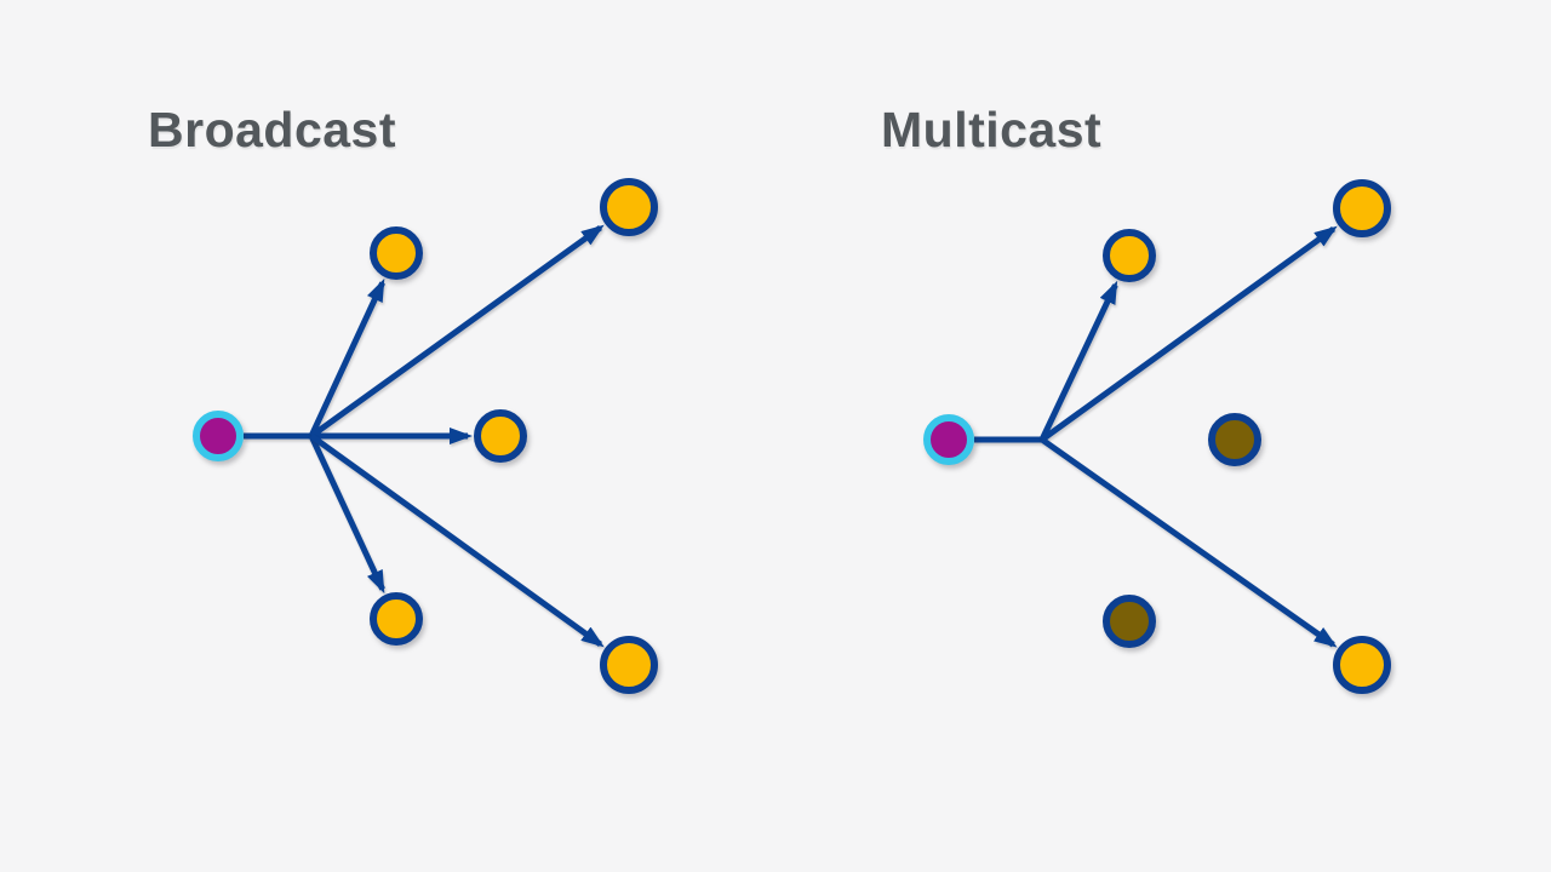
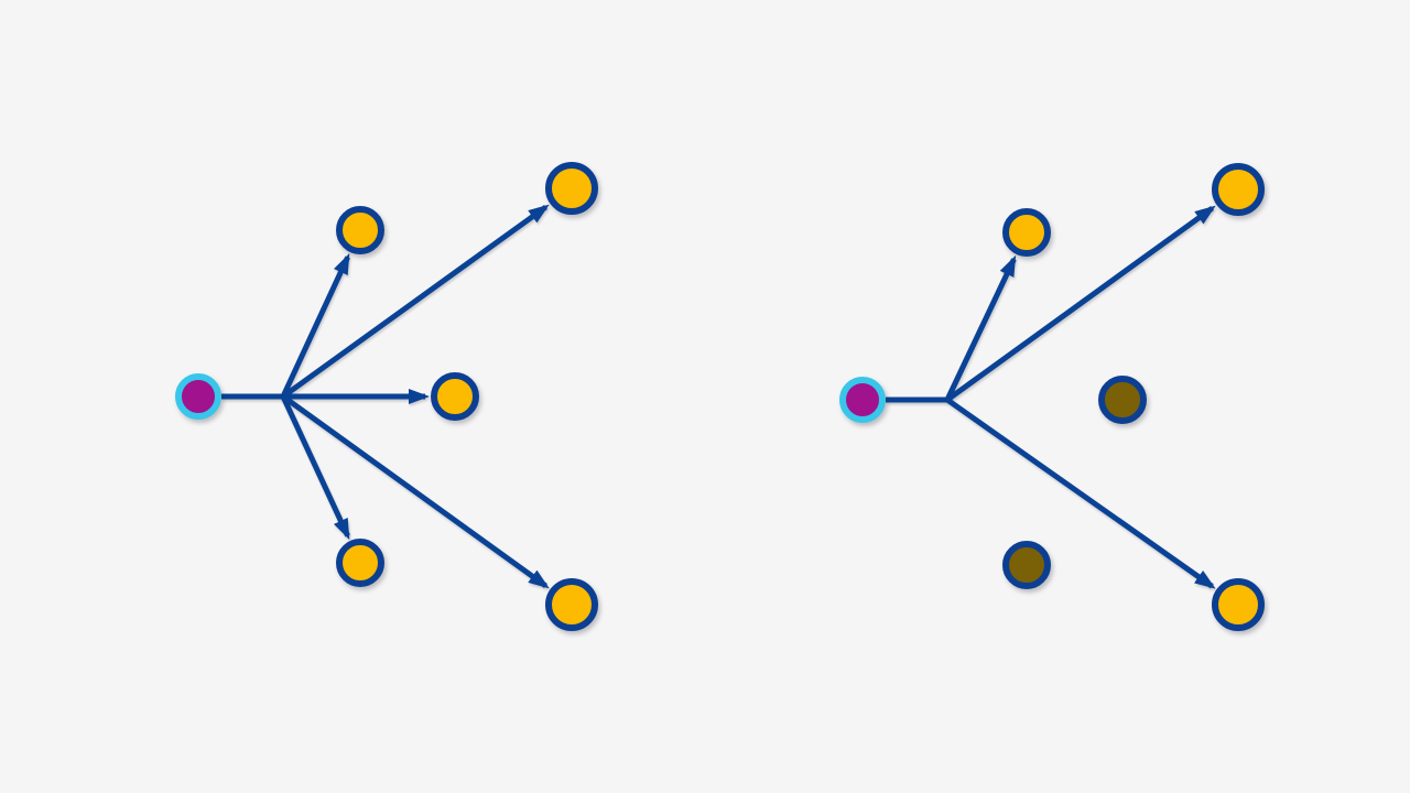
- Broadcast
- Multicast
